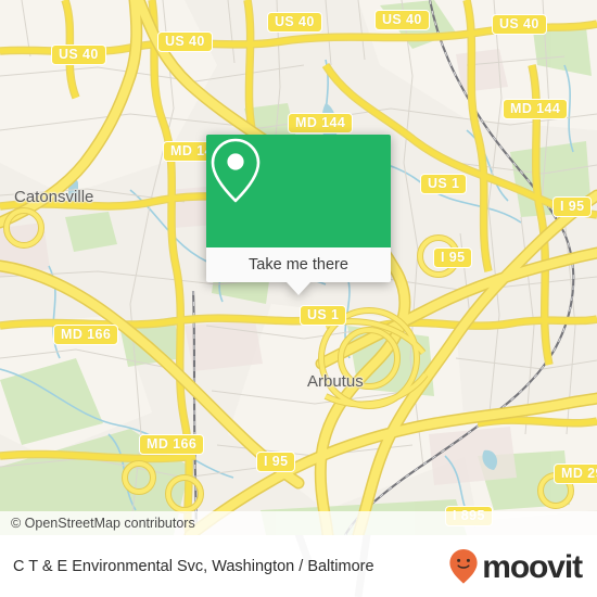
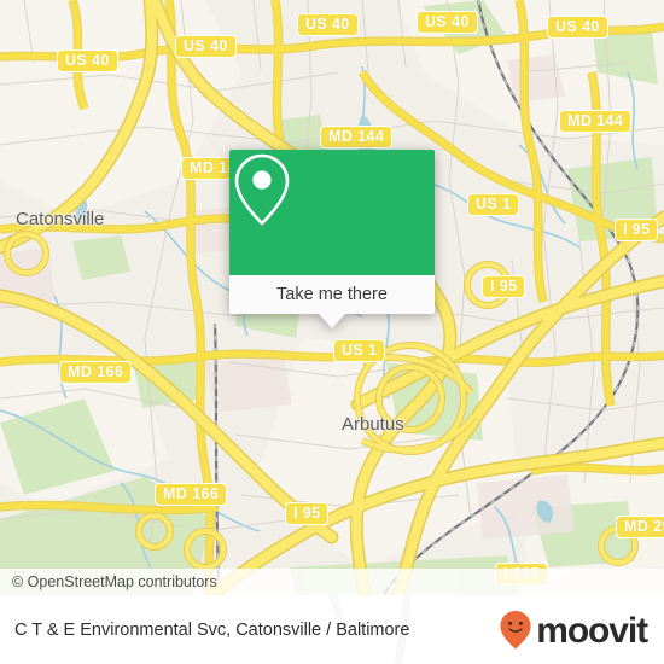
  Catonsville
  Arbutus
  US 40
  US 40
  US 40
  US 40
  US 40
  MD 144
  MD 144
  US 1
  I 95
  I 95
  US 1
  MD 166
  MD 166
  I 95
  I 895
  Take me there
  © OpenStreetMap contributors
- C T & E Environmental Svc, Washington / Baltimore
+ C T & E Environmental Svc, Catonsville / Baltimore
  moovit
